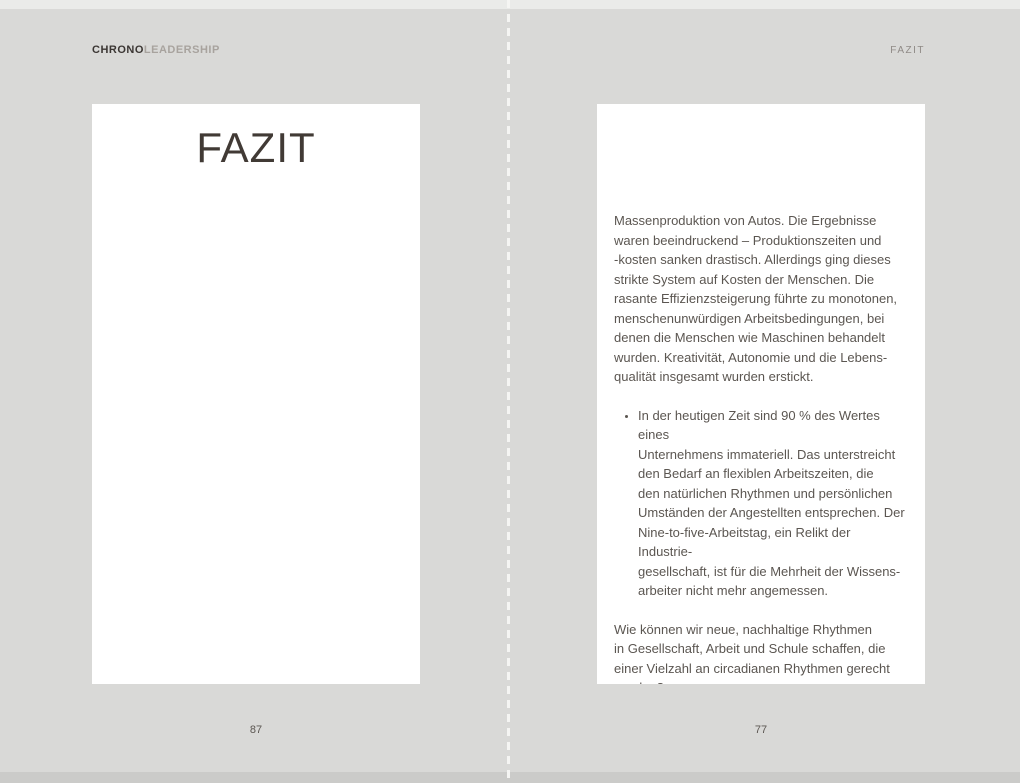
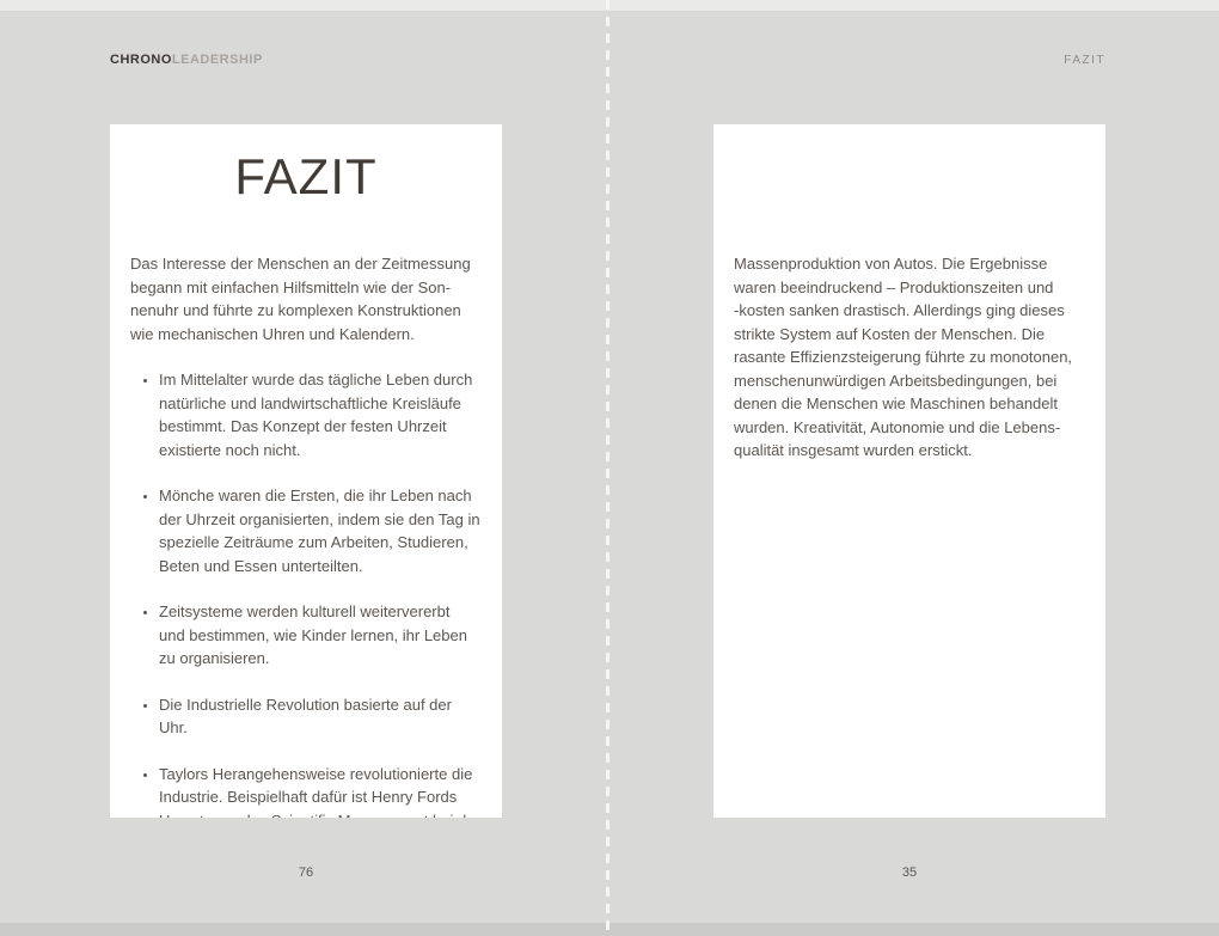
  CHRONOLEADERSHIP
  FAZIT
  FAZIT
+ Das Interesse der Menschen an der Zeitmessung
+ begann mit einfachen Hilfsmitteln wie der Son-
+ nenuhr und führte zu komplexen Konstruktionen
+ wie mechanischen Uhren und Kalendern.
+ Im Mittelalter wurde das tägliche Leben durch
+ natürliche und landwirtschaftliche Kreisläufe
+ bestimmt. Das Konzept der festen Uhrzeit
+ existierte noch nicht.
+ Mönche waren die Ersten, die ihr Leben nach
+ der Uhrzeit organisierten, indem sie den Tag in
+ spezielle Zeiträume zum Arbeiten, Studieren,
+ Beten und Essen unterteilten.
+ Zeitsysteme werden kulturell weitervererbt
+ und bestimmen, wie Kinder lernen, ihr Leben
+ zu organisieren.
+ Die Industrielle Revolution basierte auf der Uhr.
+ Taylors Herangehensweise revolutionierte die
+ Industrie. Beispielhaft dafür ist Henry Fords
  Massenproduktion von Autos. Die Ergebnisse
  waren beeindruckend – Produktionszeiten und
  -kosten sanken drastisch. Allerdings ging dieses
  strikte System auf Kosten der Menschen. Die
  rasante Effizienzsteigerung führte zu monotonen,
  menschenunwürdigen Arbeitsbedingungen, bei
  denen die Menschen wie Maschinen behandelt
  wurden. Kreativität, Autonomie und die Lebens-
  qualität insgesamt wurden erstickt.
- In der heutigen Zeit sind 90 % des Wertes eines
- Unternehmens immateriell. Das unterstreicht
- den Bedarf an flexiblen Arbeitszeiten, die
- den natürlichen Rhythmen und persönlichen
- Umständen der Angestellten entsprechen. Der
- Nine-to-five-Arbeitstag, ein Relikt der Industrie-
- gesellschaft, ist für die Mehrheit der Wissens-
- arbeiter nicht mehr angemessen.
- Wie können wir neue, nachhaltige Rhythmen
- in Gesellschaft, Arbeit und Schule schaffen, die
- einer Vielzahl an circadianen Rhythmen gerecht
- 87
+ 76
- 77
+ 35
